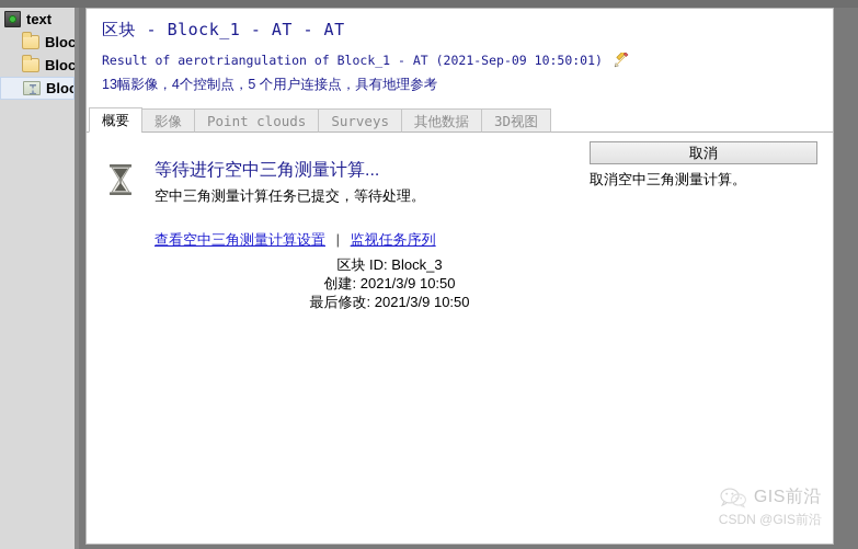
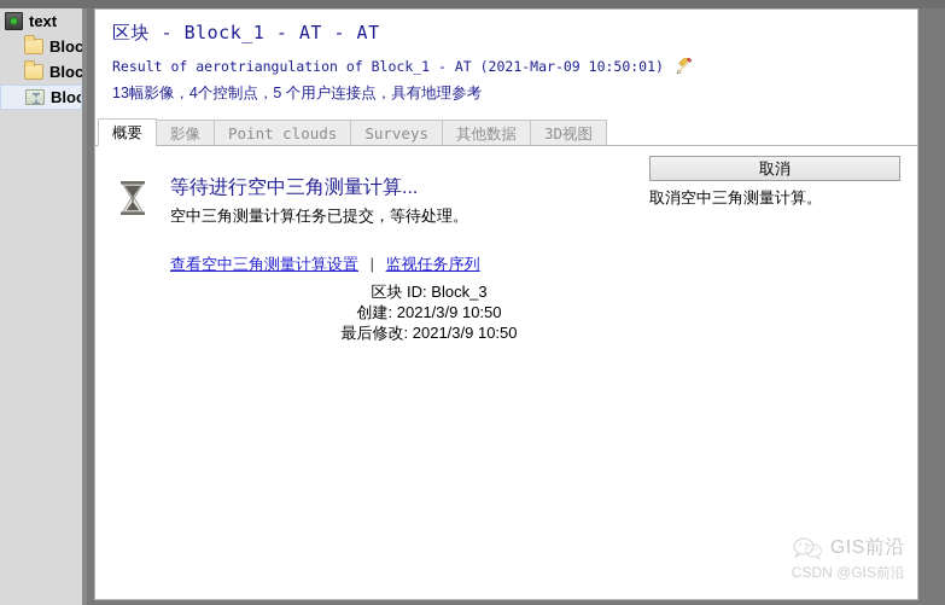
  text
  Bloc
  Bloc
  Bloc
  区块 - Block_1 - AT - AT
- Result of aerotriangulation of Block_1 - AT (2021-Sep-09 10:50:01)
+ Result of aerotriangulation of Block_1 - AT (2021-Mar-09 10:50:01)
  13幅影像，4个控制点，5 个用户连接点，具有地理参考
  概要
  影像
  Point clouds
  Surveys
  其他数据
  3D视图
  等待进行空中三角测量计算...
  空中三角测量计算任务已提交，等待处理。
  查看空中三角测量计算设置 | 监视任务序列
  取消
  取消空中三角测量计算。
  区块 ID: Block_3
  创建: 2021/3/9 10:50
  最后修改: 2021/3/9 10:50
  GIS前沿
  CSDN @GIS前沿
